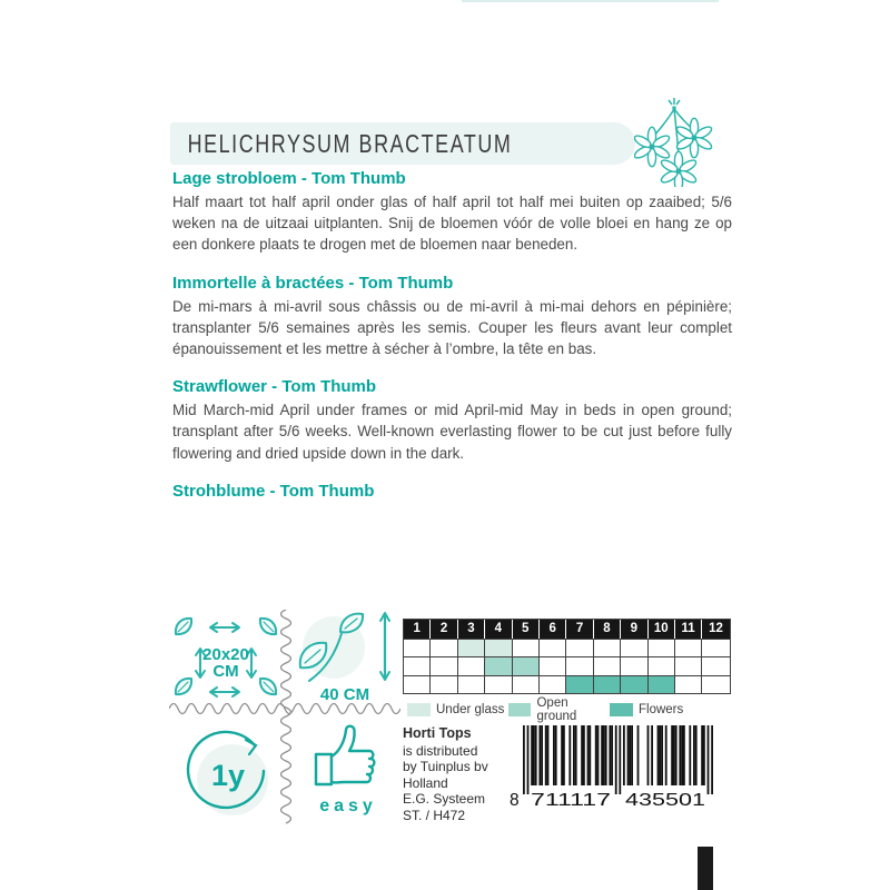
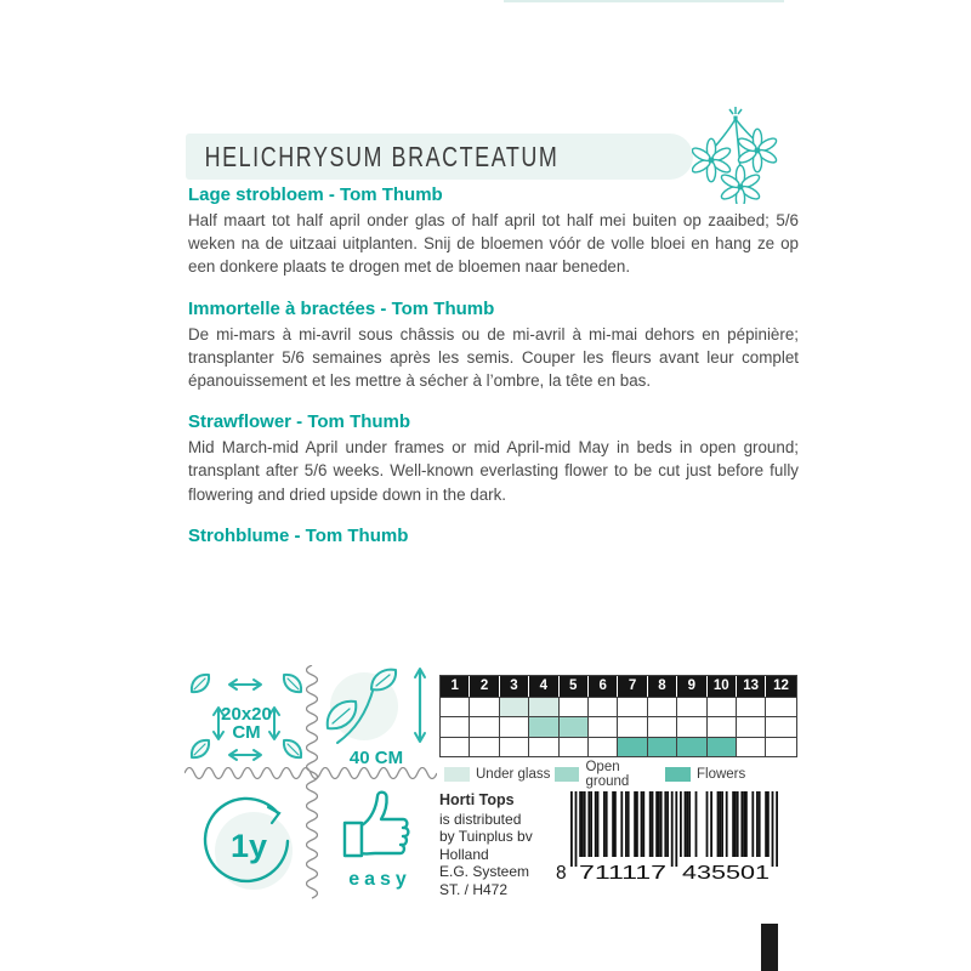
  HELICHRYSUM BRACTEATUM
  Lage strobloem - Tom Thumb
  Half maart tot half april onder glas of half april tot half mei buiten op zaaibed; 5/6 weken na de uitzaai uitplanten. Snij de bloemen vóór de volle bloei en hang ze op een donkere plaats te drogen met de bloemen naar beneden.
  Immortelle à bractées - Tom Thumb
  De mi-mars à mi-avril sous châssis ou de mi-avril à mi-mai dehors en pépinière; transplanter 5/6 semaines après les semis. Couper les fleurs avant leur complet épanouissement et les mettre à sécher à l’ombre, la tête en bas.
  Strawflower - Tom Thumb
  Mid March-mid April under frames or mid April-mid May in beds in open ground; transplant after 5/6 weeks. Well-known everlasting flower to be cut just before fully flowering and dried upside down in the dark.
  Strohblume - Tom Thumb
  20x20
  CM
  40 CM
  1y
  easy
  1
  2
  3
  4
  5
  6
  7
  8
  9
  10
- 11
+ 13
  12
  Under glass
  Open ground
  Flowers
  Horti Tops
  is distributed
  by Tuinplus bv
  Holland
  E.G. Systeem
  ST. / H472
  8
  711117
  435501
